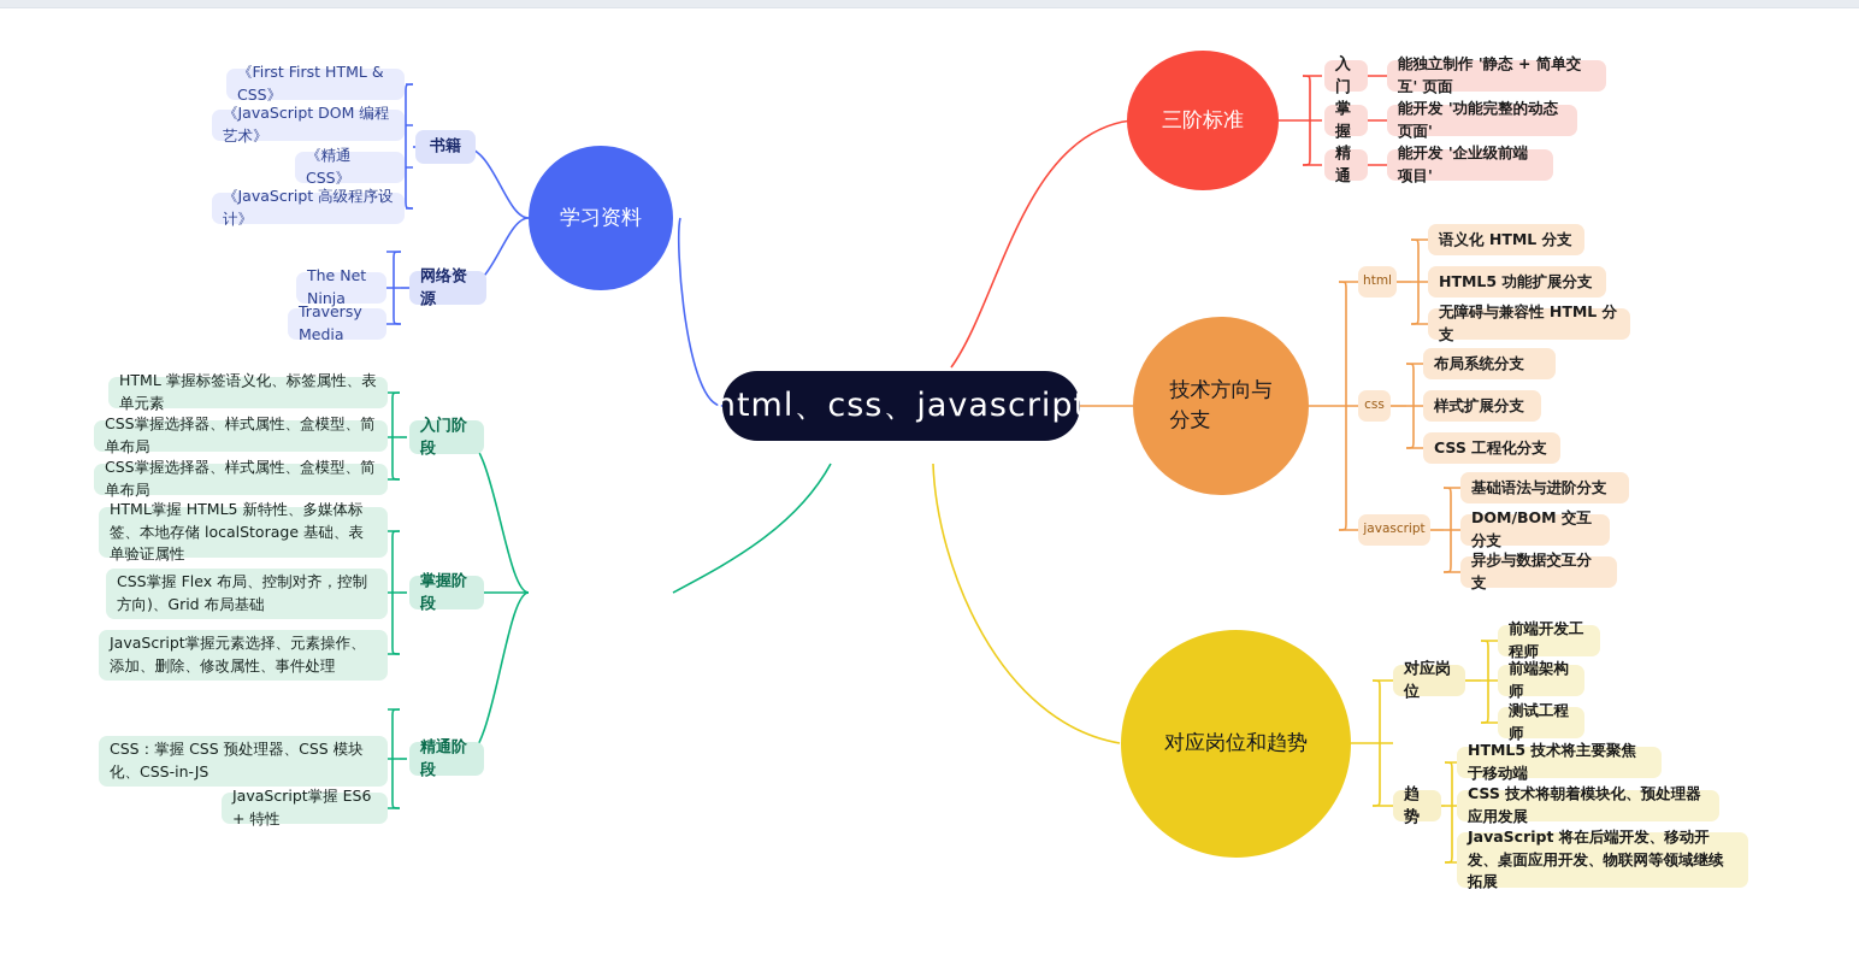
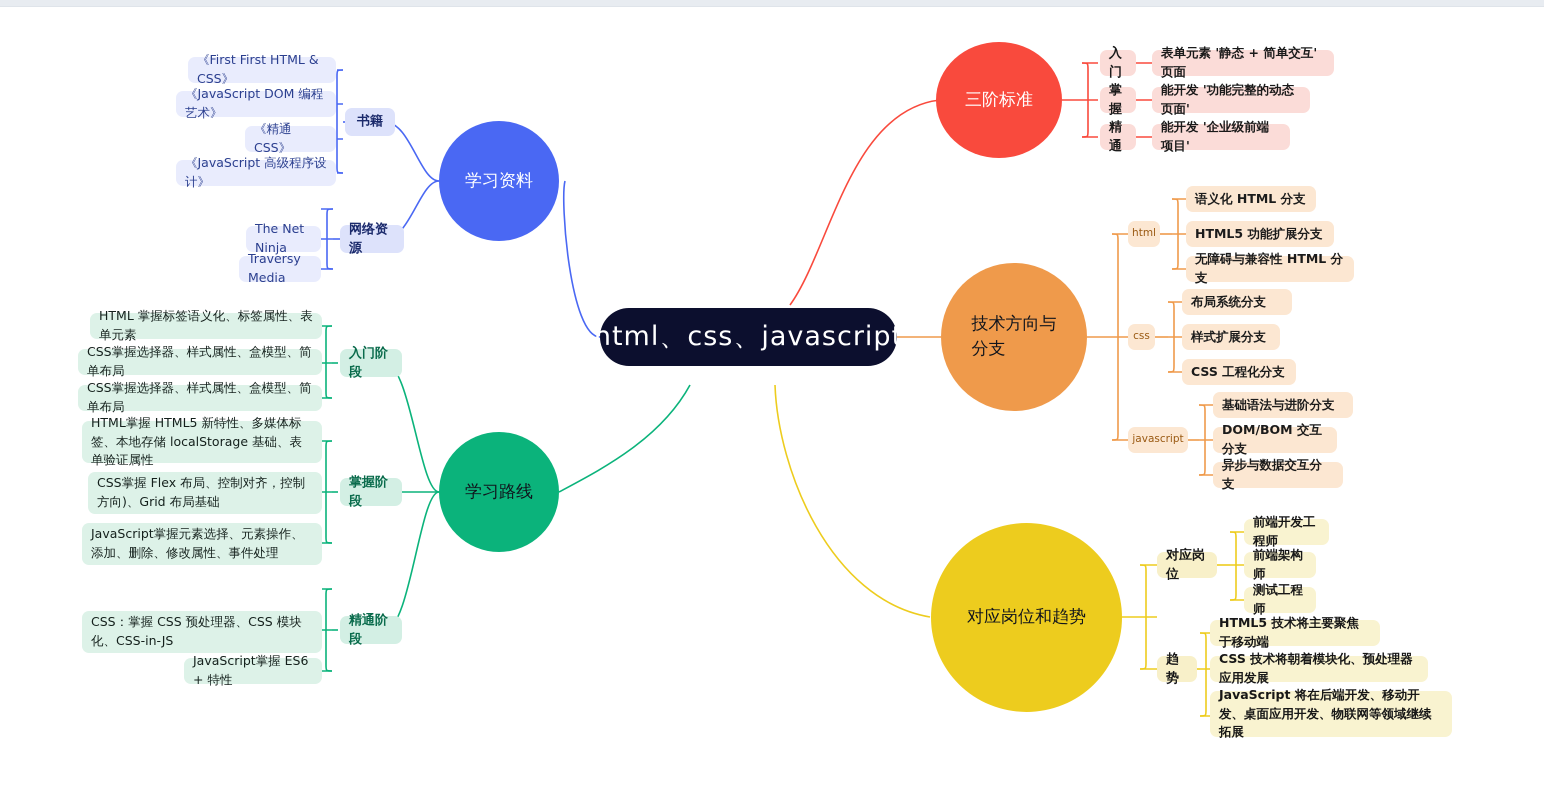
  html、css、javascript
  学习资料
+ 学习路线
  三阶标准
  技术方向与
  分支
  对应岗位和趋势
  书籍
  网络资源
  《First First HTML & CSS》
  《JavaScript DOM 编程艺术》
  《精通 CSS》
  《JavaScript 高级程序设计》
  The Net Ninja
  Traversy Media
  入门阶段
  掌握阶段
  精通阶段
  HTML 掌握标签语义化、标签属性、表单元素
  CSS掌握选择器、样式属性、盒模型、简单布局
  CSS掌握选择器、样式属性、盒模型、简单布局
  HTML掌握 HTML5 新特性、多媒体标签、本地存储 localStorage 基础、表单验证属性
  CSS掌握 Flex 布局、控制对齐，控制方向)、Grid 布局基础
  JavaScript掌握元素选择、元素操作、添加、删除、修改属性、事件处理
  CSS：掌握 CSS 预处理器、CSS 模块化、CSS-in-JS
  JavaScript掌握 ES6 + 特性
  入门
  掌握
  精通
- 能独立制作 '静态 + 简单交互' 页面
+ 表单元素 '静态 + 简单交互' 页面
  能开发 '功能完整的动态页面'
  能开发 '企业级前端项目'
  html
  css
  javascript
  语义化 HTML 分支
  HTML5 功能扩展分支
  无障碍与兼容性 HTML 分支
  布局系统分支
  样式扩展分支
  CSS 工程化分支
  基础语法与进阶分支
  DOM/BOM 交互分支
  异步与数据交互分支
  对应岗位
  趋势
  前端开发工程师
  前端架构师
  测试工程师
  HTML5 技术将主要聚焦于移动端
  CSS 技术将朝着模块化、预处理器应用发展
  JavaScript 将在后端开发、移动开发、桌面应用开发、物联网等领域继续拓展
